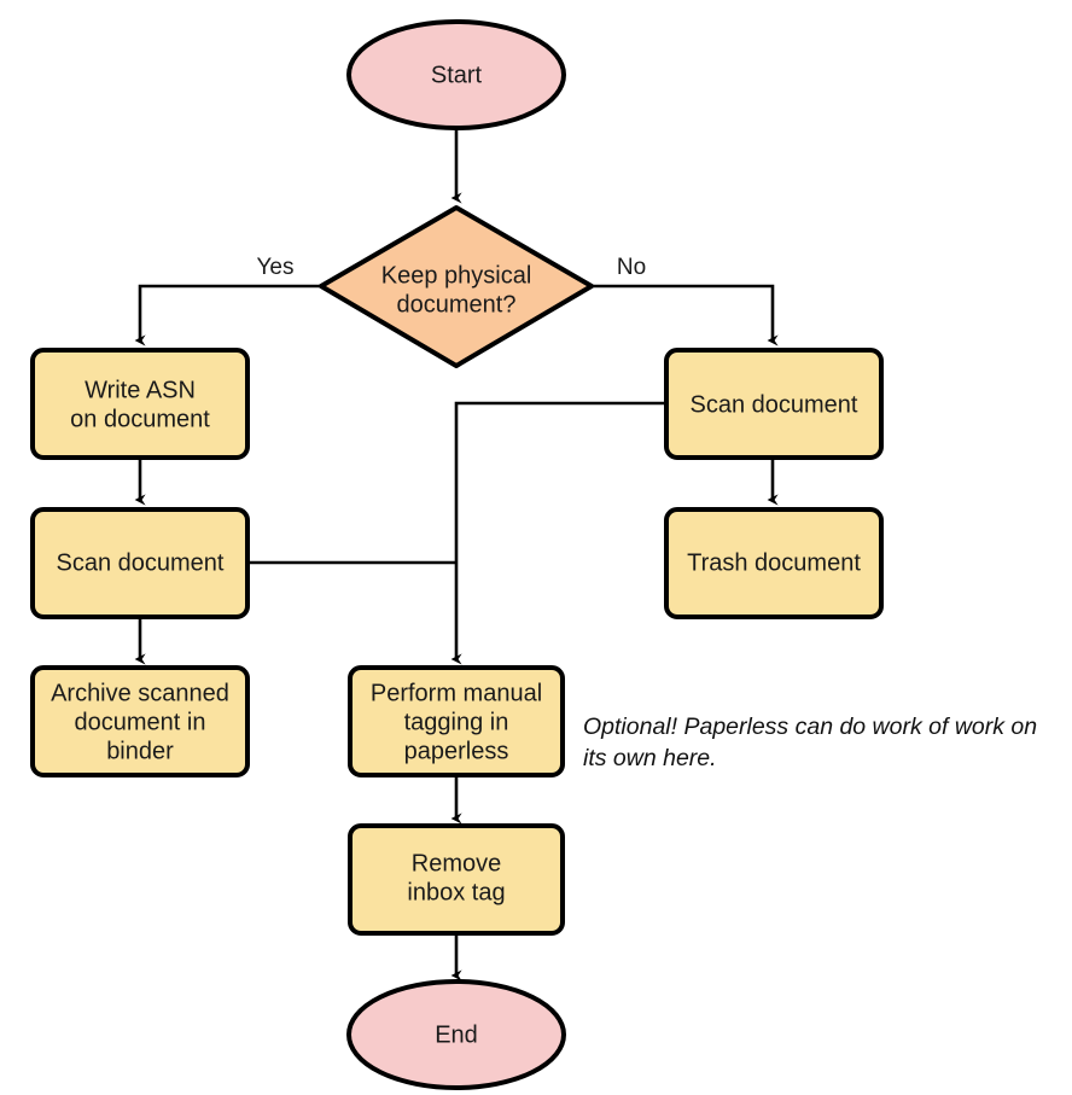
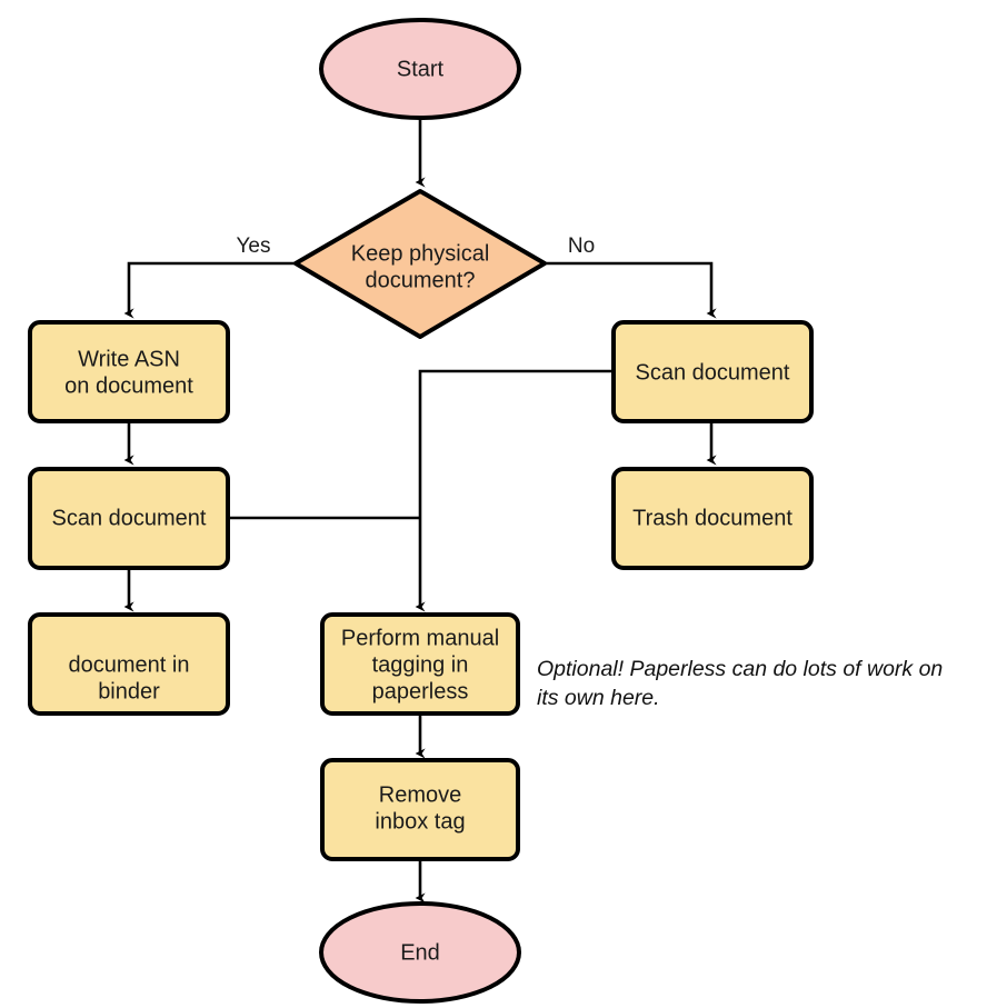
  Yes
  No
  Start
  Keep physical
  document?
  Write ASN
  on document
  Scan document
- Archive scanned
  document in
  binder
  Scan document
  Trash document
  Perform manual
  tagging in
  paperless
  Remove
  inbox tag
  End
- Optional! Paperless can do work of work on
+ Optional! Paperless can do lots of work on
  its own here.
